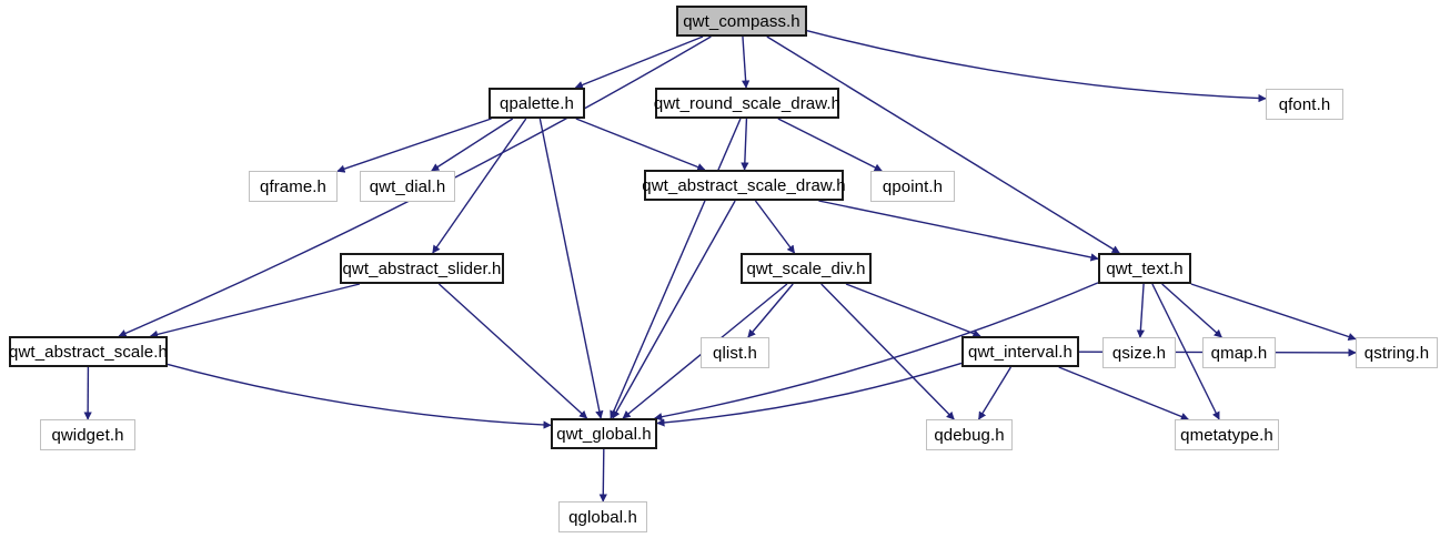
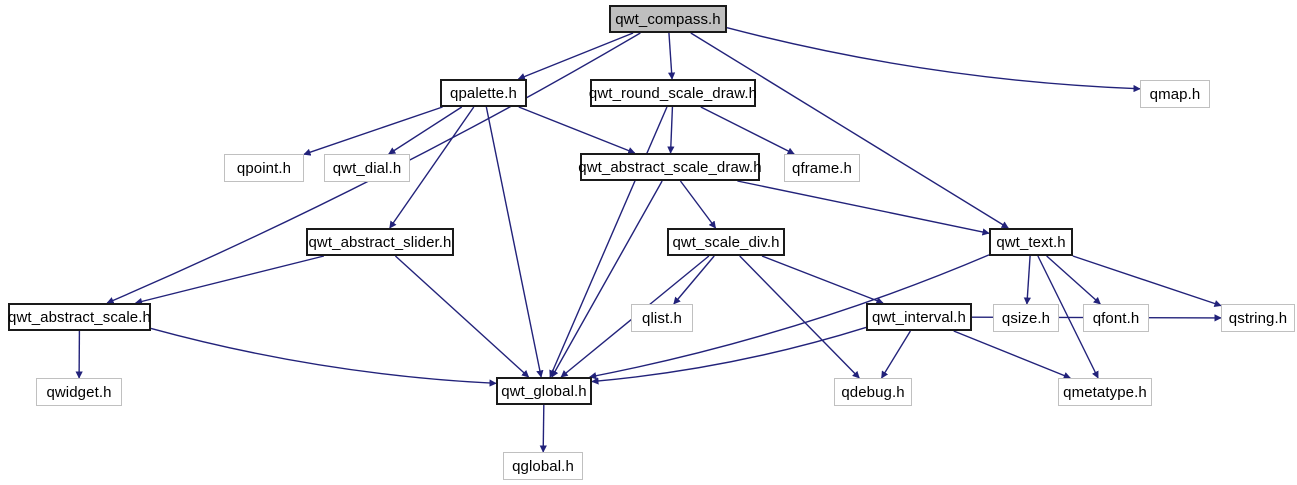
  qwt_compass.h
  qpalette.h
  qwt_round_scale_draw.h
- qfont.h
+ qmap.h
- qframe.h
+ qpoint.h
  qwt_dial.h
  qwt_abstract_scale_draw.h
- qpoint.h
+ qframe.h
  qwt_abstract_slider.h
  qwt_scale_div.h
  qwt_text.h
  qwt_abstract_scale.h
  qlist.h
  qwt_interval.h
  qsize.h
- qmap.h
+ qfont.h
  qstring.h
  qwidget.h
  qwt_global.h
  qdebug.h
  qmetatype.h
  qglobal.h
